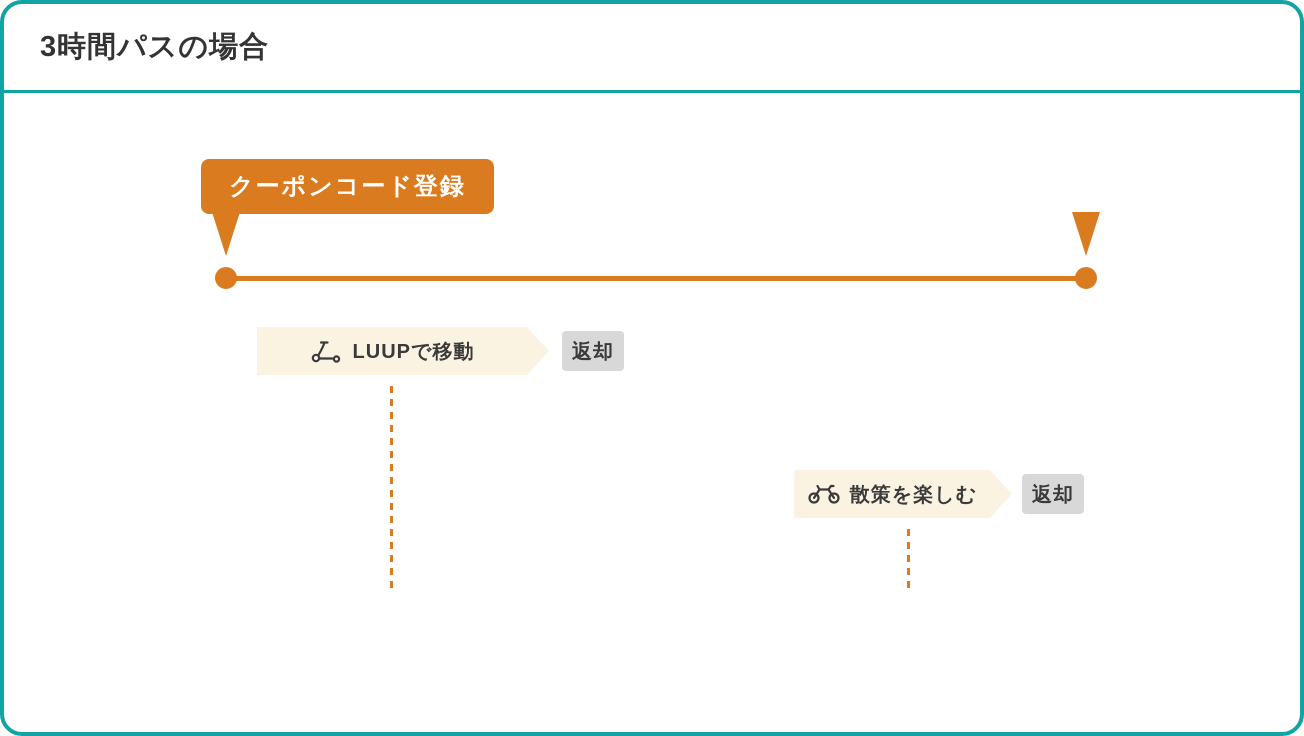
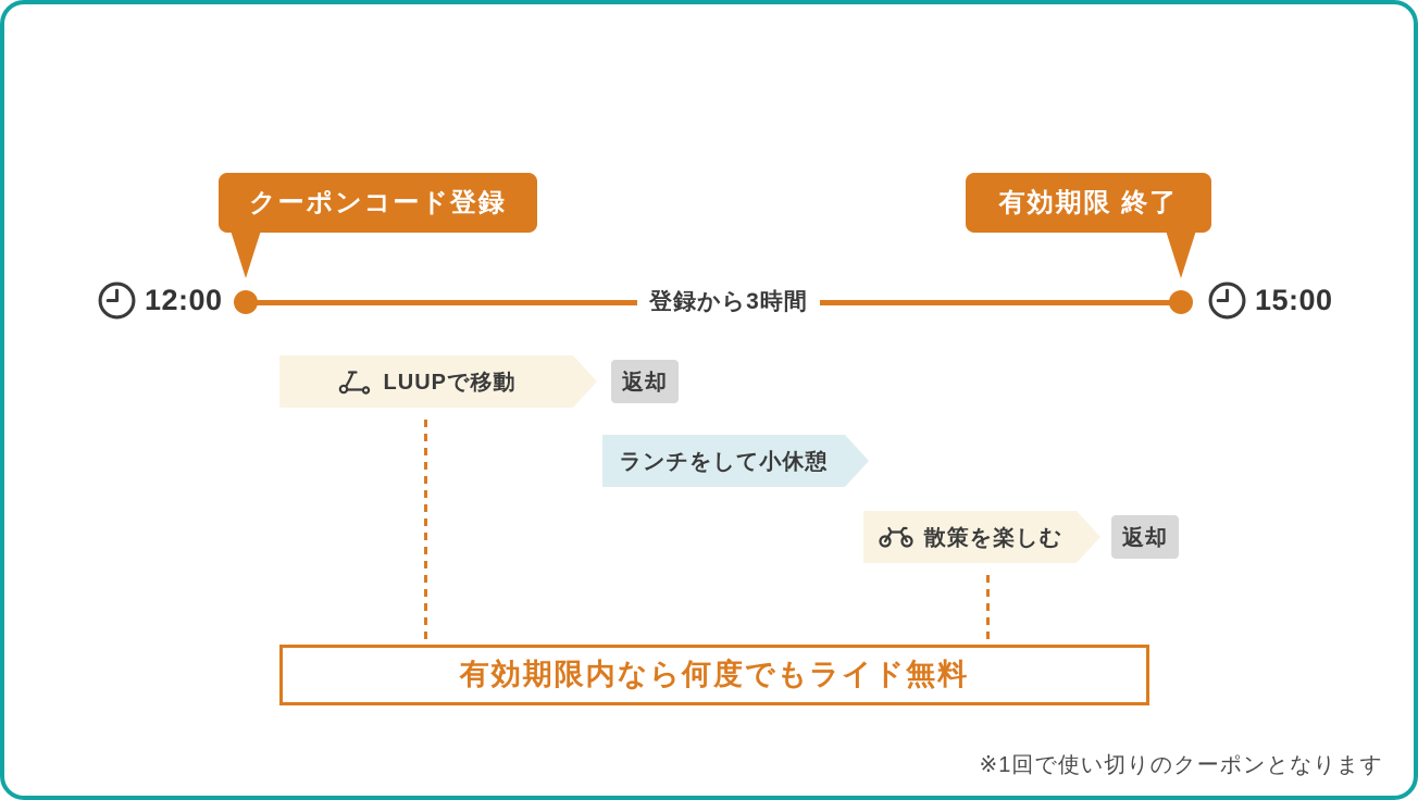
- 3時間パスの場合
  クーポンコード登録
+ 有効期限 終了
+ 12:00
+ 登録から3時間
+ 15:00
  LUUPで移動
  返却
+ ランチをして小休憩
  散策を楽しむ
  返却
+ 有効期限内なら何度でもライド無料
+ ※1回で使い切りのクーポンとなります
